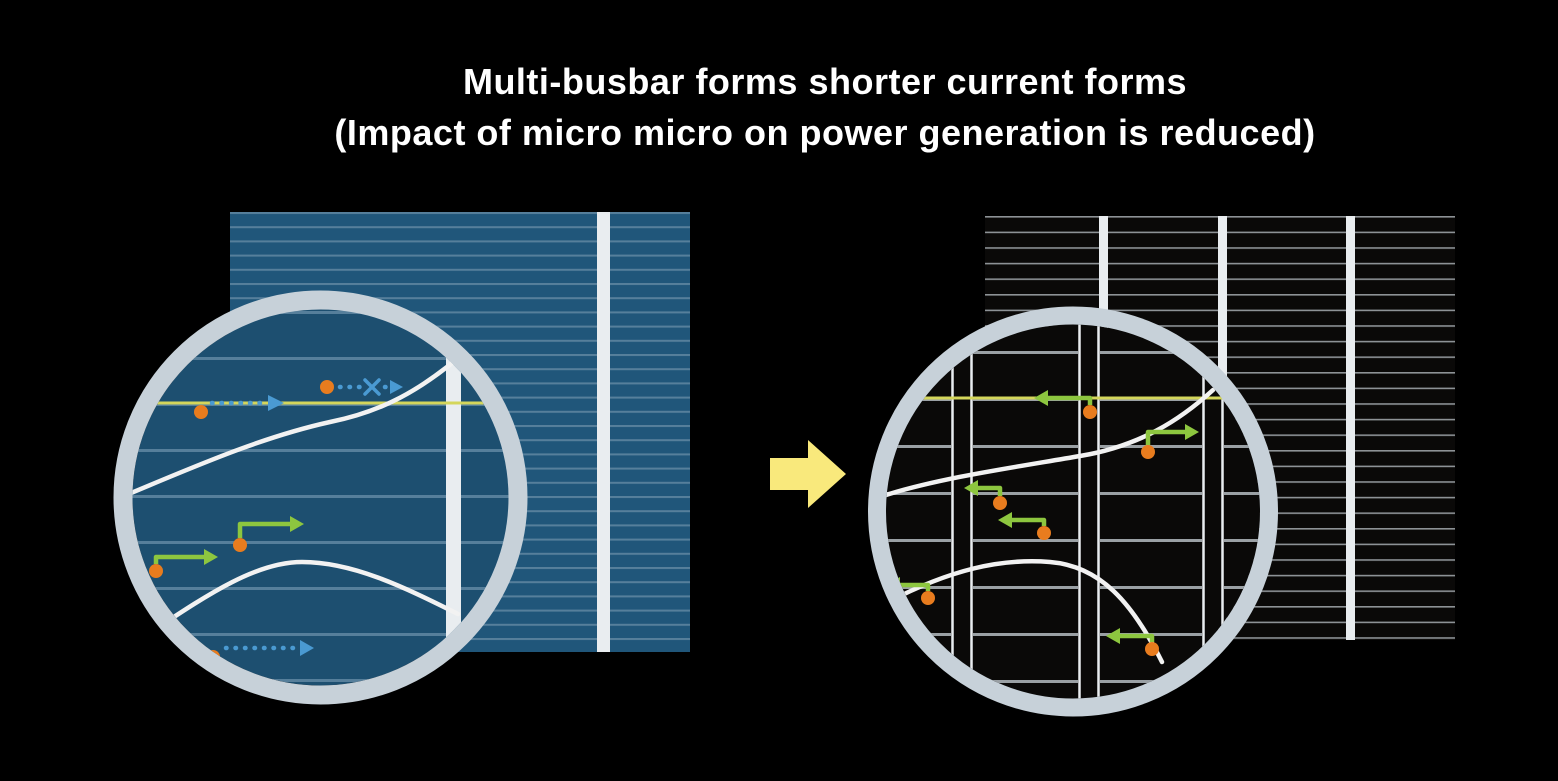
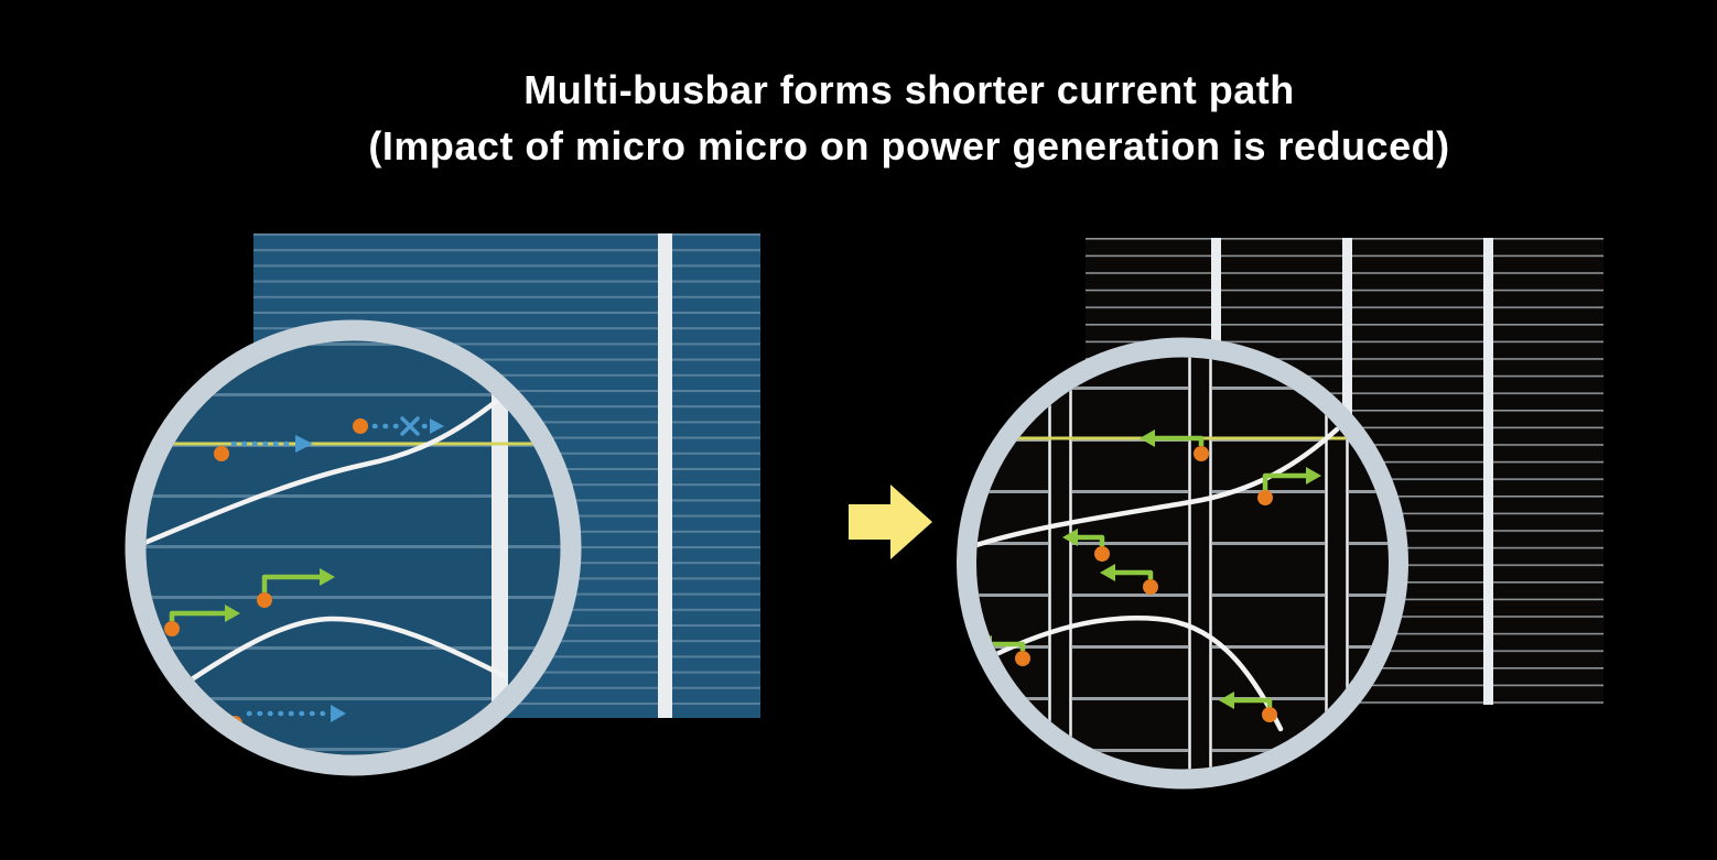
- Multi-busbar forms shorter current forms
+ Multi-busbar forms shorter current path
  (Impact of micro micro on power generation is reduced)
